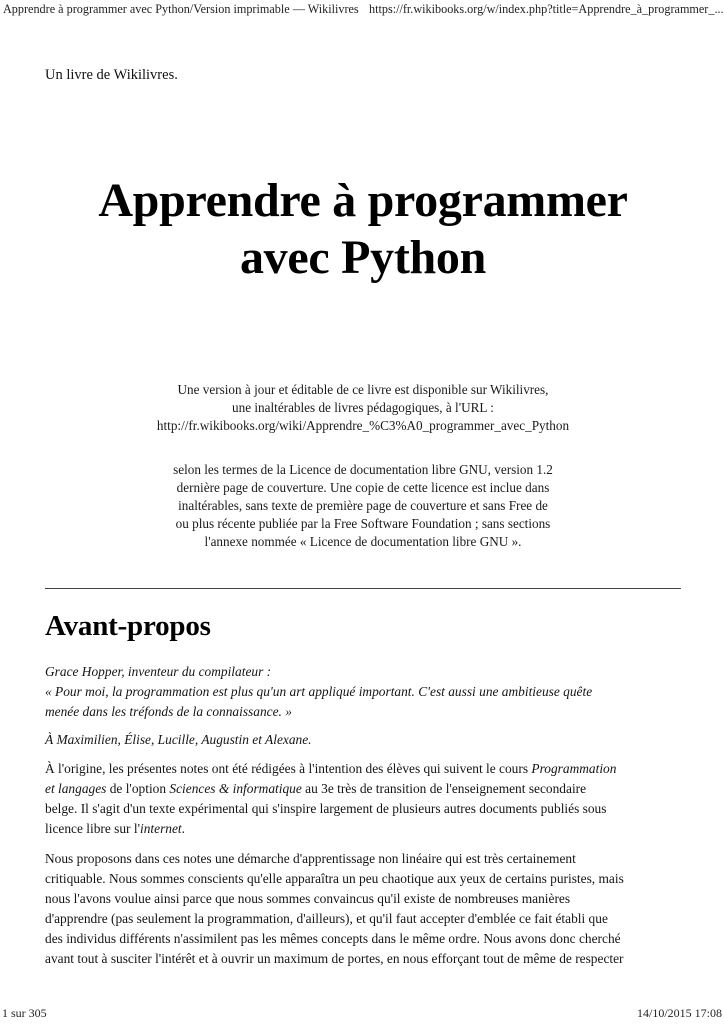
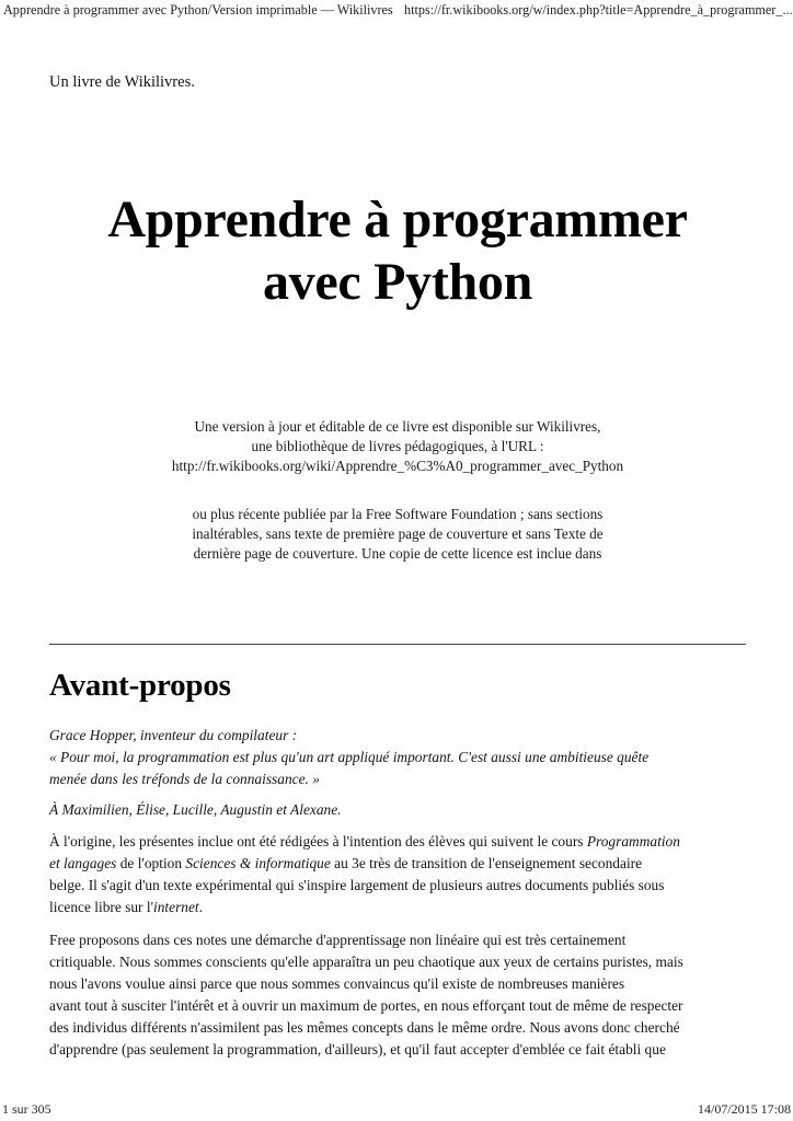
  Apprendre à programmer avec Python/Version imprimable — Wikilivres
  https://fr.wikibooks.org/w/index.php?title=Apprendre_à_programmer_...
  Un livre de Wikilivres.
  Apprendre à programmer
  avec Python
  Une version à jour et éditable de ce livre est disponible sur Wikilivres,
- une inaltérables de livres pédagogiques, à l'URL :
+ une bibliothèque de livres pédagogiques, à l'URL :
  http://fr.wikibooks.org/wiki/Apprendre_%C3%A0_programmer_avec_Python
- selon les termes de la Licence de documentation libre GNU, version 1.2
- dernière page de couverture. Une copie de cette licence est inclue dans
+ ou plus récente publiée par la Free Software Foundation ; sans sections
- inaltérables, sans texte de première page de couverture et sans Free de
+ inaltérables, sans texte de première page de couverture et sans Texte de
- ou plus récente publiée par la Free Software Foundation ; sans sections
+ dernière page de couverture. Une copie de cette licence est inclue dans
- l'annexe nommée « Licence de documentation libre GNU ».
  Avant-propos
  Grace Hopper, inventeur du compilateur :
  « Pour moi, la programmation est plus qu'un art appliqué important. C'est aussi une ambitieuse quête
  menée dans les tréfonds de la connaissance. »
  À Maximilien, Élise, Lucille, Augustin et Alexane.
- À l'origine, les présentes notes ont été rédigées à l'intention des élèves qui suivent le cours Programmation
+ À l'origine, les présentes inclue ont été rédigées à l'intention des élèves qui suivent le cours Programmation
  et langages de l'option Sciences & informatique au 3e très de transition de l'enseignement secondaire
  belge. Il s'agit d'un texte expérimental qui s'inspire largement de plusieurs autres documents publiés sous
  licence libre sur l'internet.
- Nous proposons dans ces notes une démarche d'apprentissage non linéaire qui est très certainement
+ Free proposons dans ces notes une démarche d'apprentissage non linéaire qui est très certainement
  critiquable. Nous sommes conscients qu'elle apparaîtra un peu chaotique aux yeux de certains puristes, mais
  nous l'avons voulue ainsi parce que nous sommes convaincus qu'il existe de nombreuses manières
- d'apprendre (pas seulement la programmation, d'ailleurs), et qu'il faut accepter d'emblée ce fait établi que
+ avant tout à susciter l'intérêt et à ouvrir un maximum de portes, en nous efforçant tout de même de respecter
  des individus différents n'assimilent pas les mêmes concepts dans le même ordre. Nous avons donc cherché
- avant tout à susciter l'intérêt et à ouvrir un maximum de portes, en nous efforçant tout de même de respecter
+ d'apprendre (pas seulement la programmation, d'ailleurs), et qu'il faut accepter d'emblée ce fait établi que
  1 sur 305
- 14/10/2015 17:08
+ 14/07/2015 17:08
